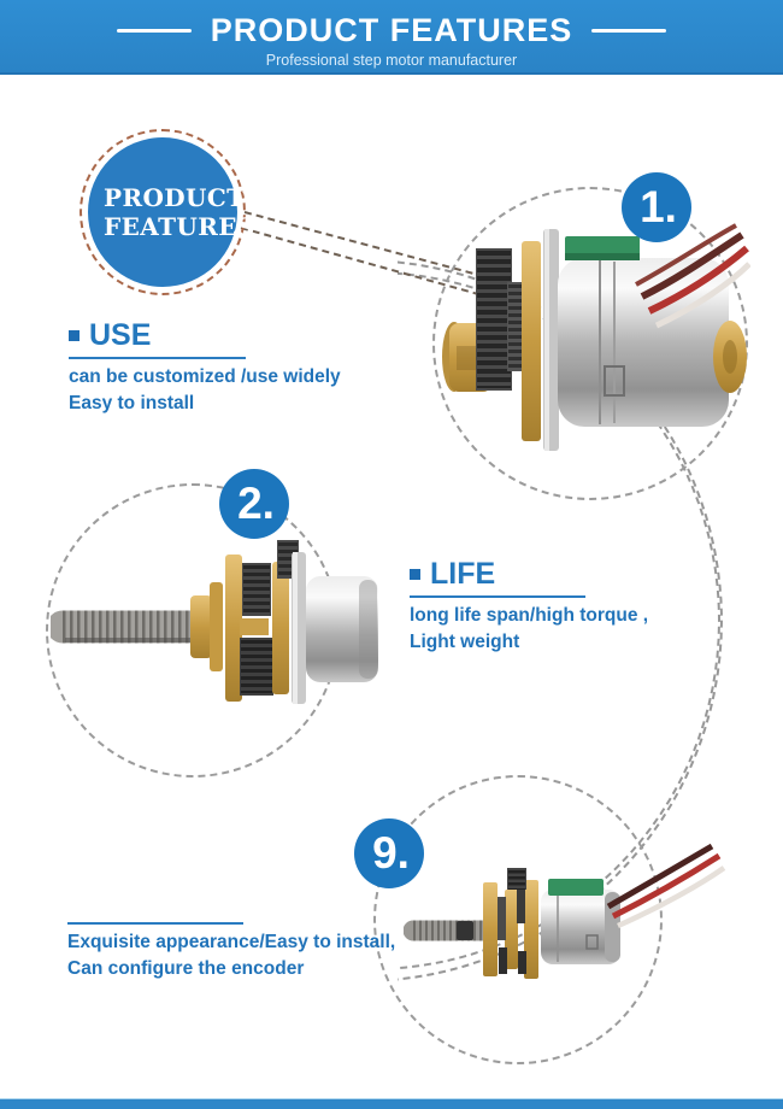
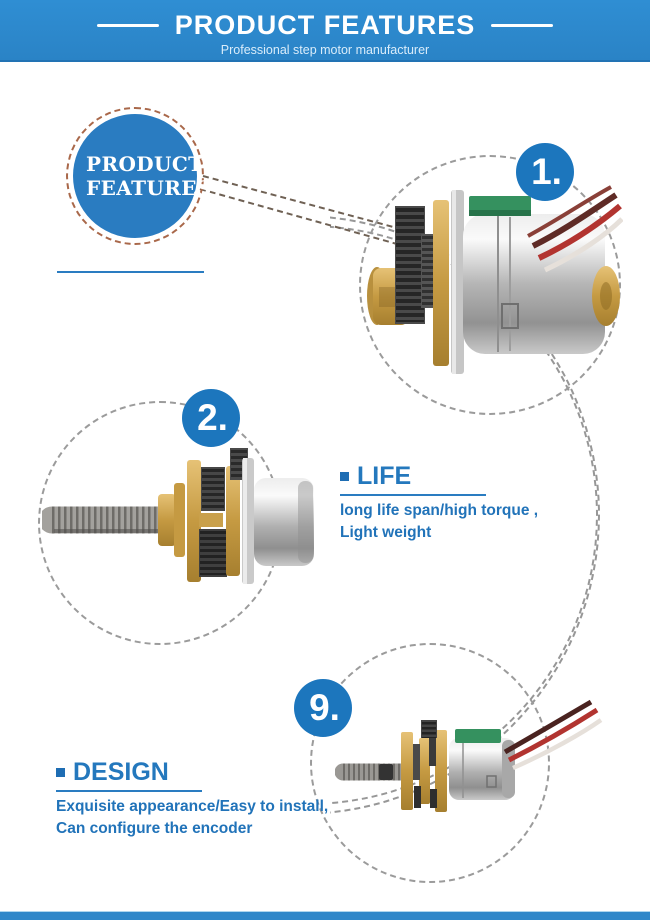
  PRODUCT FEATURES
  Professional step motor manufacturer
  PRODUCT
  FEATURES
  1.
  2.
  9.
- USE
- can be customized /use widely
- Easy to install
  LIFE
  long life span/high torque ,
  Light weight
+ DESIGN
  Exquisite appearance/Easy to install,
  Can configure the encoder
